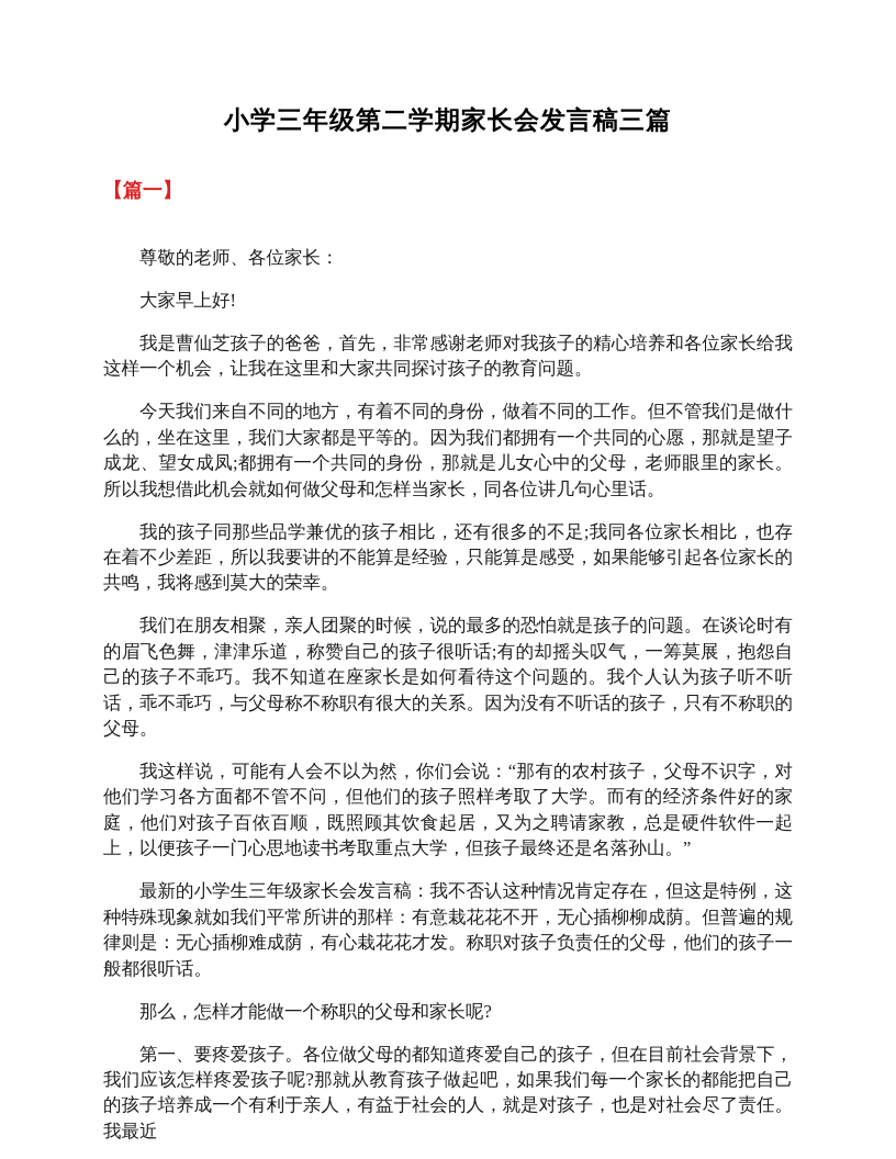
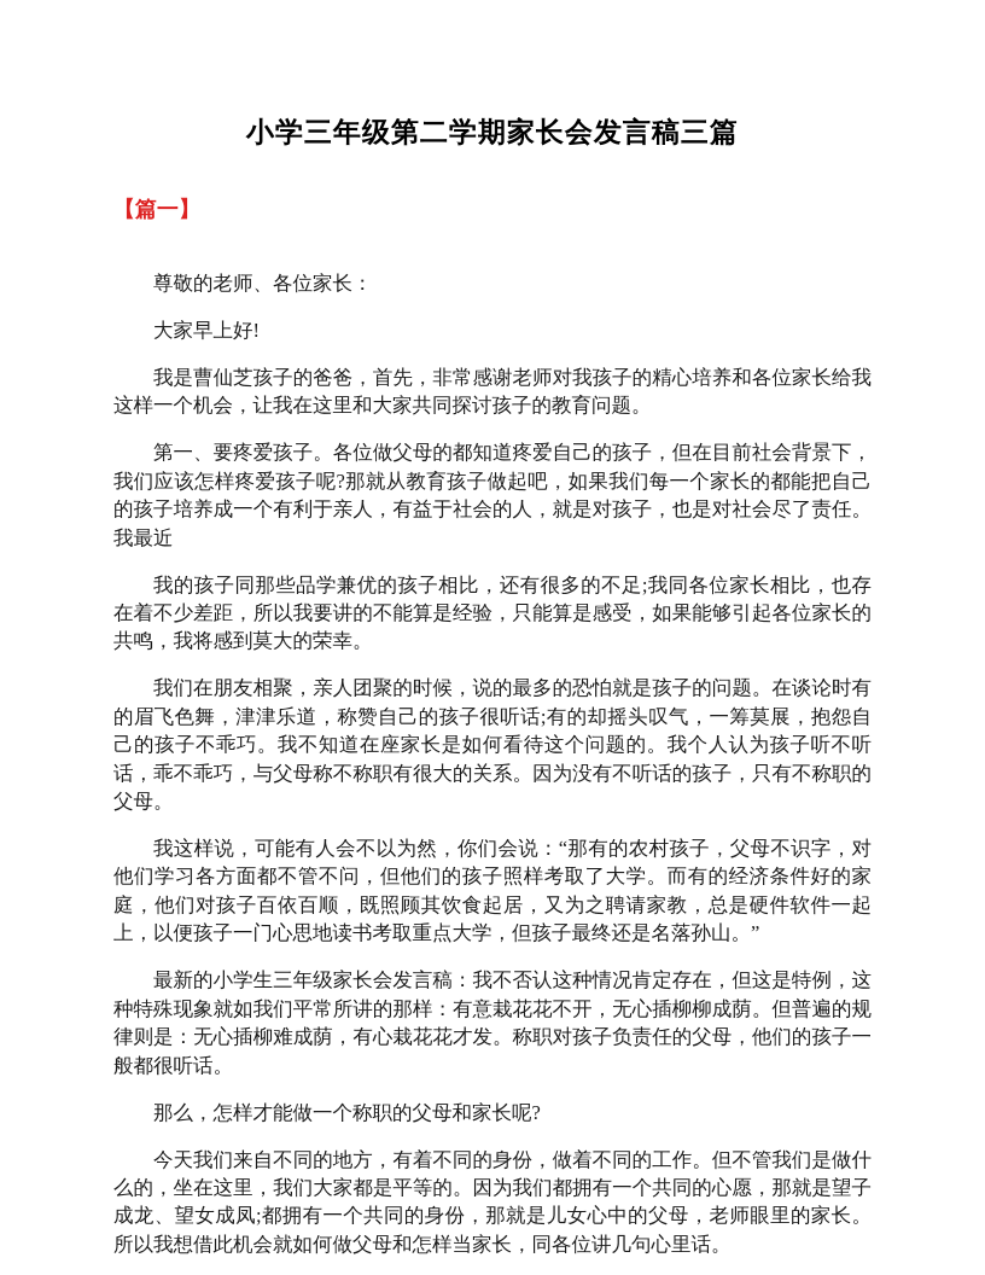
  小学三年级第二学期家长会发言稿三篇
  【篇一】
  尊敬的老师、各位家长：
  大家早上好!
  我是曹仙芝孩子的爸爸，首先，非常感谢老师对我孩子的精心培养和各位家长给我这样一个机会，让我在这里和大家共同探讨孩子的教育问题。
- 今天我们来自不同的地方，有着不同的身份，做着不同的工作。但不管我们是做什么的，坐在这里，我们大家都是平等的。因为我们都拥有一个共同的心愿，那就是望子成龙、望女成凤;都拥有一个共同的身份，那就是儿女心中的父母，老师眼里的家长。所以我想借此机会就如何做父母和怎样当家长，同各位讲几句心里话。
+ 第一、要疼爱孩子。各位做父母的都知道疼爱自己的孩子，但在目前社会背景下，我们应该怎样疼爱孩子呢?那就从教育孩子做起吧，如果我们每一个家长的都能把自己的孩子培养成一个有利于亲人，有益于社会的人，就是对孩子，也是对社会尽了责任。我最近
  我的孩子同那些品学兼优的孩子相比，还有很多的不足;我同各位家长相比，也存在着不少差距，所以我要讲的不能算是经验，只能算是感受，如果能够引起各位家长的共鸣，我将感到莫大的荣幸。
  我们在朋友相聚，亲人团聚的时候，说的最多的恐怕就是孩子的问题。在谈论时有的眉飞色舞，津津乐道，称赞自己的孩子很听话;有的却摇头叹气，一筹莫展，抱怨自己的孩子不乖巧。我不知道在座家长是如何看待这个问题的。我个人认为孩子听不听话，乖不乖巧，与父母称不称职有很大的关系。因为没有不听话的孩子，只有不称职的父母。
  我这样说，可能有人会不以为然，你们会说：“那有的农村孩子，父母不识字，对他们学习各方面都不管不问，但他们的孩子照样考取了大学。而有的经济条件好的家庭，他们对孩子百依百顺，既照顾其饮食起居，又为之聘请家教，总是硬件软件一起上，以便孩子一门心思地读书考取重点大学，但孩子最终还是名落孙山。”
  最新的小学生三年级家长会发言稿：我不否认这种情况肯定存在，但这是特例，这种特殊现象就如我们平常所讲的那样：有意栽花花不开，无心插柳柳成荫。但普遍的规律则是：无心插柳难成荫，有心栽花花才发。称职对孩子负责任的父母，他们的孩子一般都很听话。
  那么，怎样才能做一个称职的父母和家长呢?
- 第一、要疼爱孩子。各位做父母的都知道疼爱自己的孩子，但在目前社会背景下，我们应该怎样疼爱孩子呢?那就从教育孩子做起吧，如果我们每一个家长的都能把自己的孩子培养成一个有利于亲人，有益于社会的人，就是对孩子，也是对社会尽了责任。我最近
+ 今天我们来自不同的地方，有着不同的身份，做着不同的工作。但不管我们是做什么的，坐在这里，我们大家都是平等的。因为我们都拥有一个共同的心愿，那就是望子成龙、望女成凤;都拥有一个共同的身份，那就是儿女心中的父母，老师眼里的家长。所以我想借此机会就如何做父母和怎样当家长，同各位讲几句心里话。
